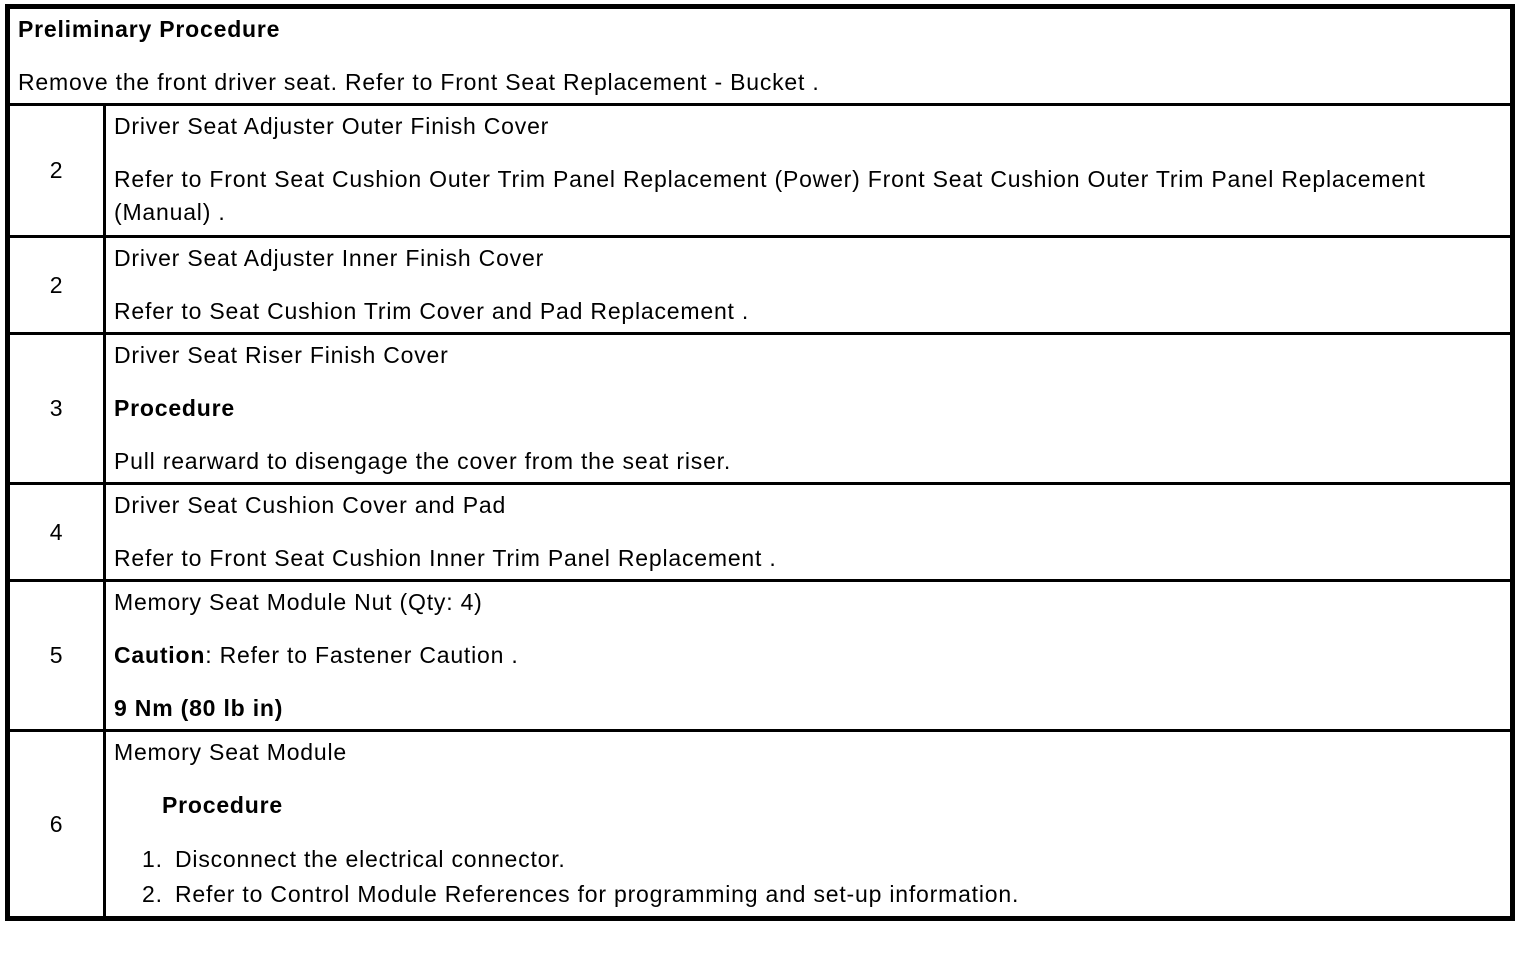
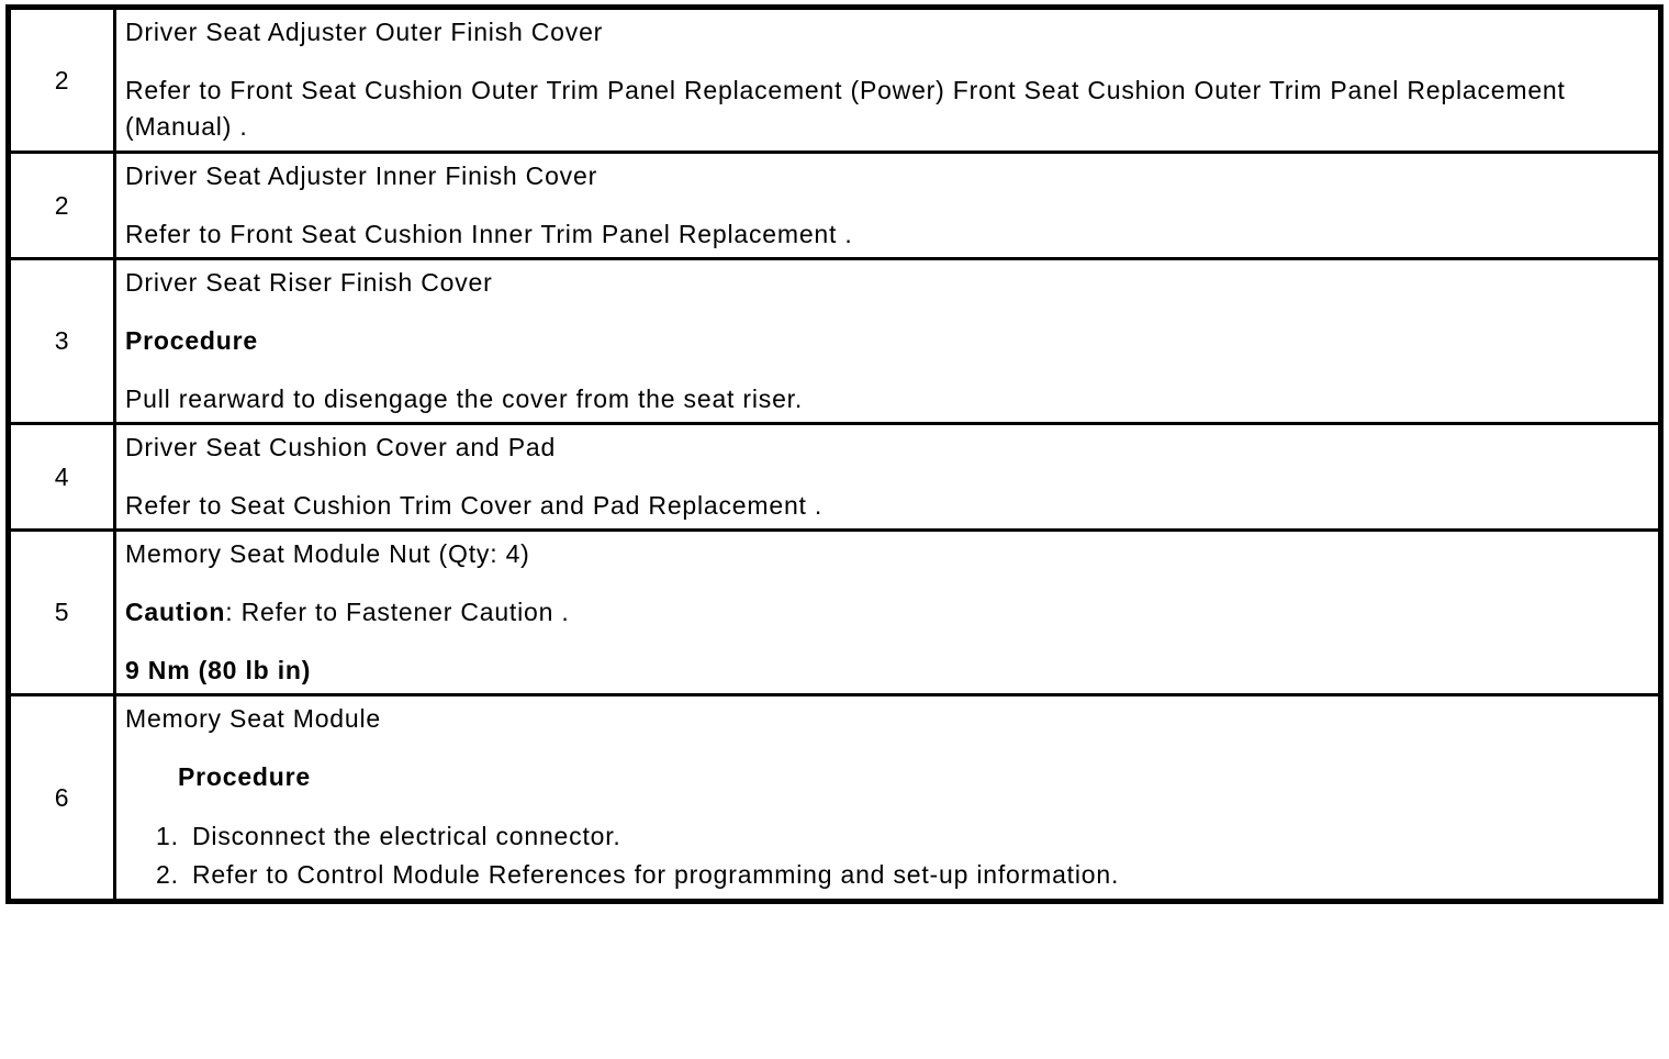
- Preliminary Procedure Remove the front driver seat. Refer to Front Seat Replacement - Bucket .
  2	Driver Seat Adjuster Outer Finish Cover Refer to Front Seat Cushion Outer Trim Panel Replacement (Power) Front Seat Cushion Outer Trim Panel Replacement (Manual) .
- 2	Driver Seat Adjuster Inner Finish Cover Refer to Seat Cushion Trim Cover and Pad Replacement .
+ 2	Driver Seat Adjuster Inner Finish Cover Refer to Front Seat Cushion Inner Trim Panel Replacement .
  3	Driver Seat Riser Finish Cover Procedure Pull rearward to disengage the cover from the seat riser.
- 4	Driver Seat Cushion Cover and Pad Refer to Front Seat Cushion Inner Trim Panel Replacement .
+ 4	Driver Seat Cushion Cover and Pad Refer to Seat Cushion Trim Cover and Pad Replacement .
  5	Memory Seat Module Nut (Qty: 4) Caution: Refer to Fastener Caution . 9 Nm (80 lb in)
  6	Memory Seat Module Procedure Disconnect the electrical connector. Refer to Control Module References for programming and set-up information.
